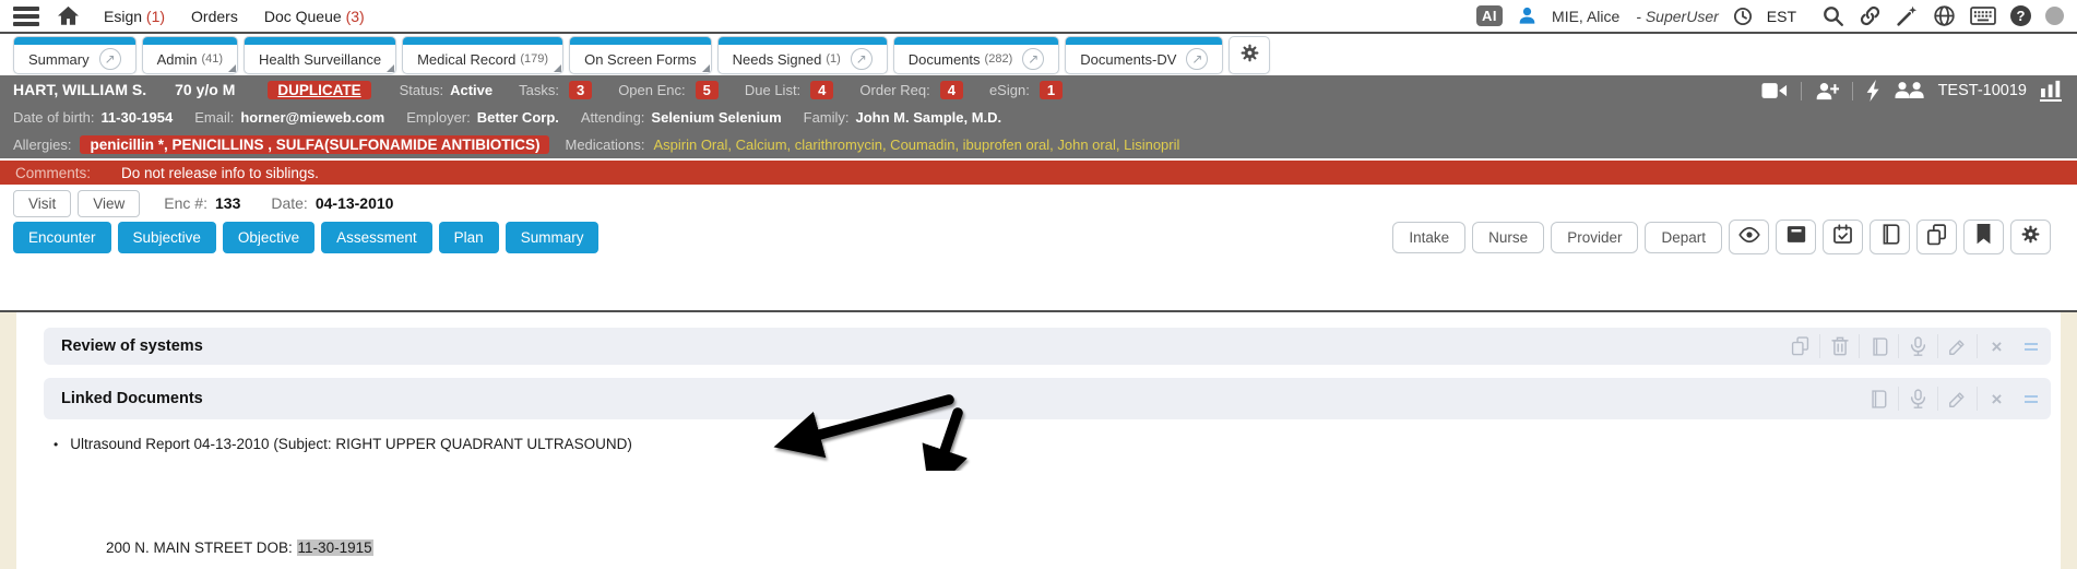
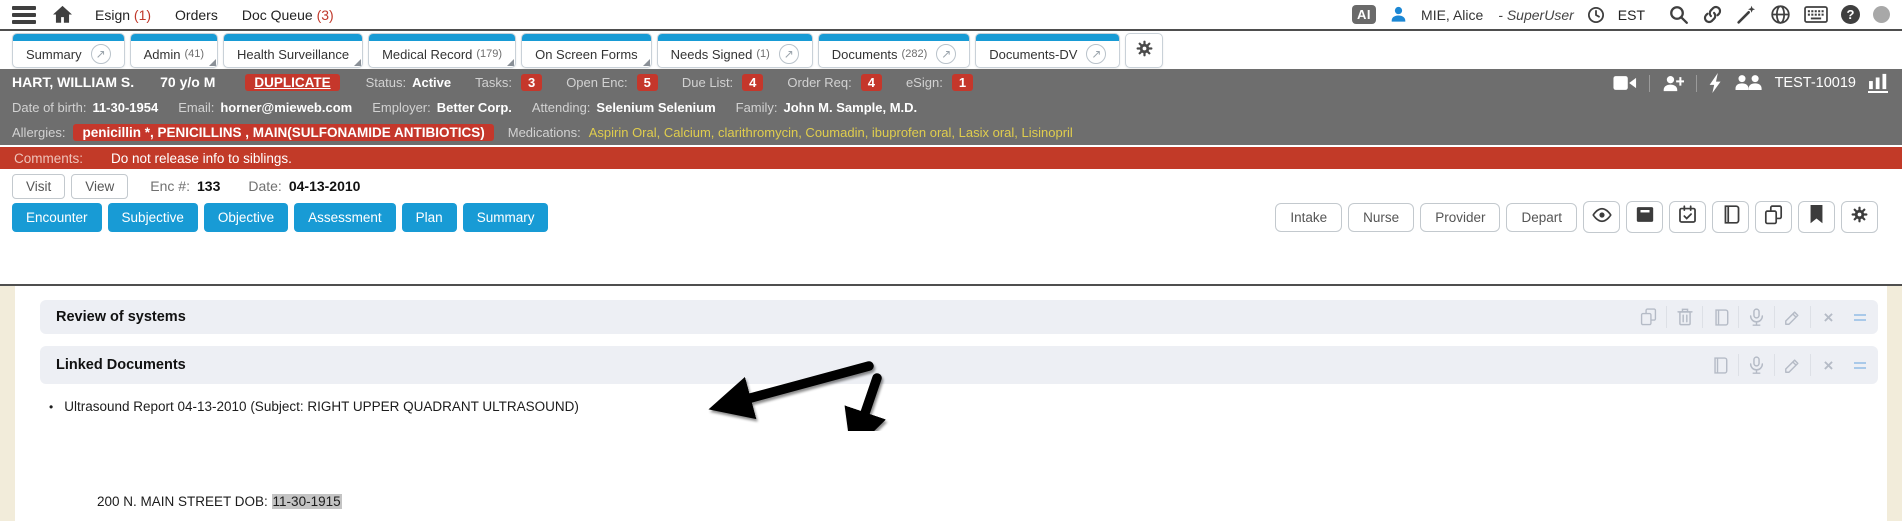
  Esign (1)
  Orders
  Doc Queue (3)
  AI
  MIE, Alice
  - SuperUser
  EST
  ?
  Summary
  ↗
  Admin
  (41)
  Health Surveillance
  Medical Record
  (179)
  On Screen Forms
  Needs Signed
  (1)
  ↗
  Documents
  (282)
  ↗
  Documents-DV
  ↗
  HART, WILLIAM S.
  70 y/o M
  DUPLICATE
  Status:
  Active
  Tasks:
  3
  Open Enc:
  5
  Due List:
  4
  Order Req:
  4
  eSign:
  1
  TEST-10019
  Date of birth:
  11-30-1954
  Email:
  horner@mieweb.com
  Employer:
  Better Corp.
  Attending:
  Selenium Selenium
  Family:
  John M. Sample, M.D.
  Allergies:
- penicillin *, PENICILLINS , SULFA(SULFONAMIDE ANTIBIOTICS)
+ penicillin *, PENICILLINS , MAIN(SULFONAMIDE ANTIBIOTICS)
  Medications:
- Aspirin Oral, Calcium, clarithromycin, Coumadin, ibuprofen oral, John oral, Lisinopril
+ Aspirin Oral, Calcium, clarithromycin, Coumadin, ibuprofen oral, Lasix oral, Lisinopril
  Comments:
  Do not release info to siblings.
  Visit
  View
  Enc #:
  133
  Date:
  04-13-2010
  Encounter
  Subjective
  Objective
  Assessment
  Plan
  Summary
  Intake
  Nurse
  Provider
  Depart
  Review of systems
  ×
  Linked Documents
  ×
  • Ultrasound Report 04-13-2010 (Subject: RIGHT UPPER QUADRANT ULTRASOUND)
  200 N. MAIN STREET DOB: 11-30-1915
